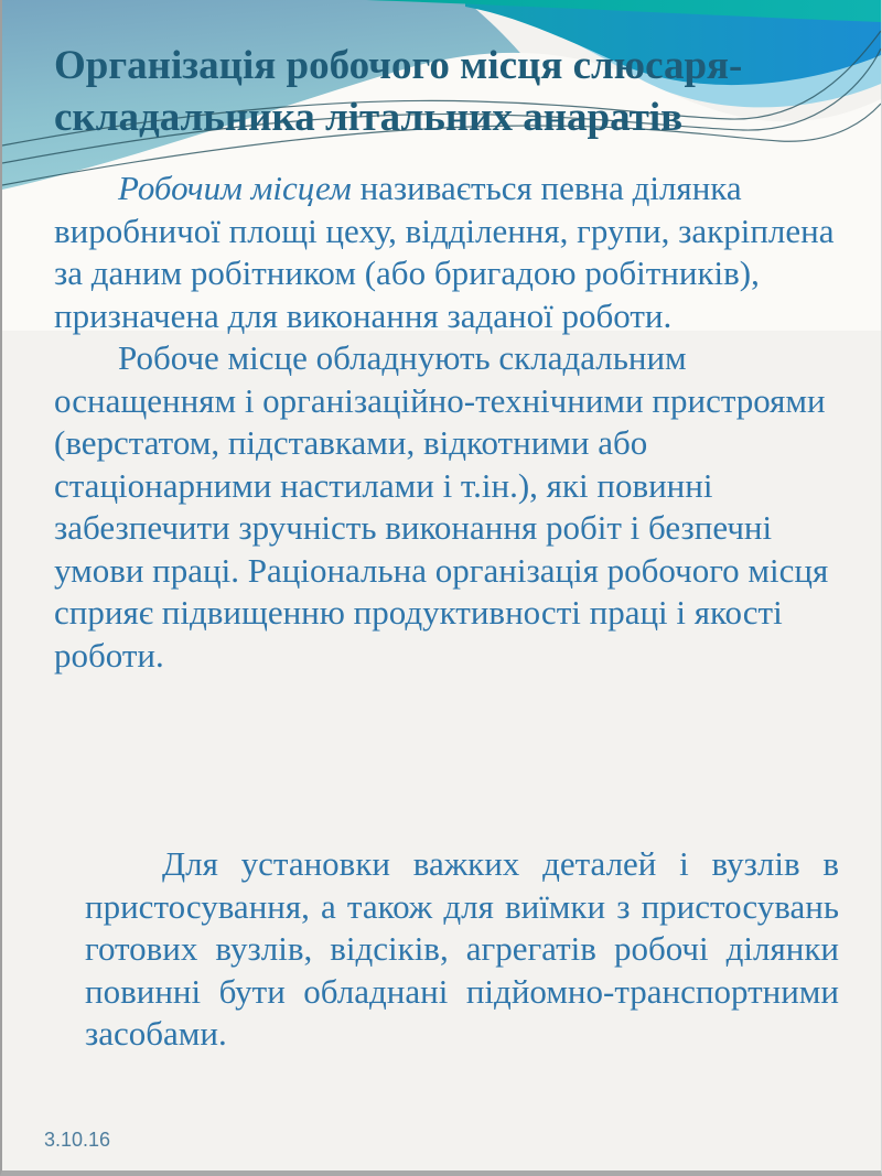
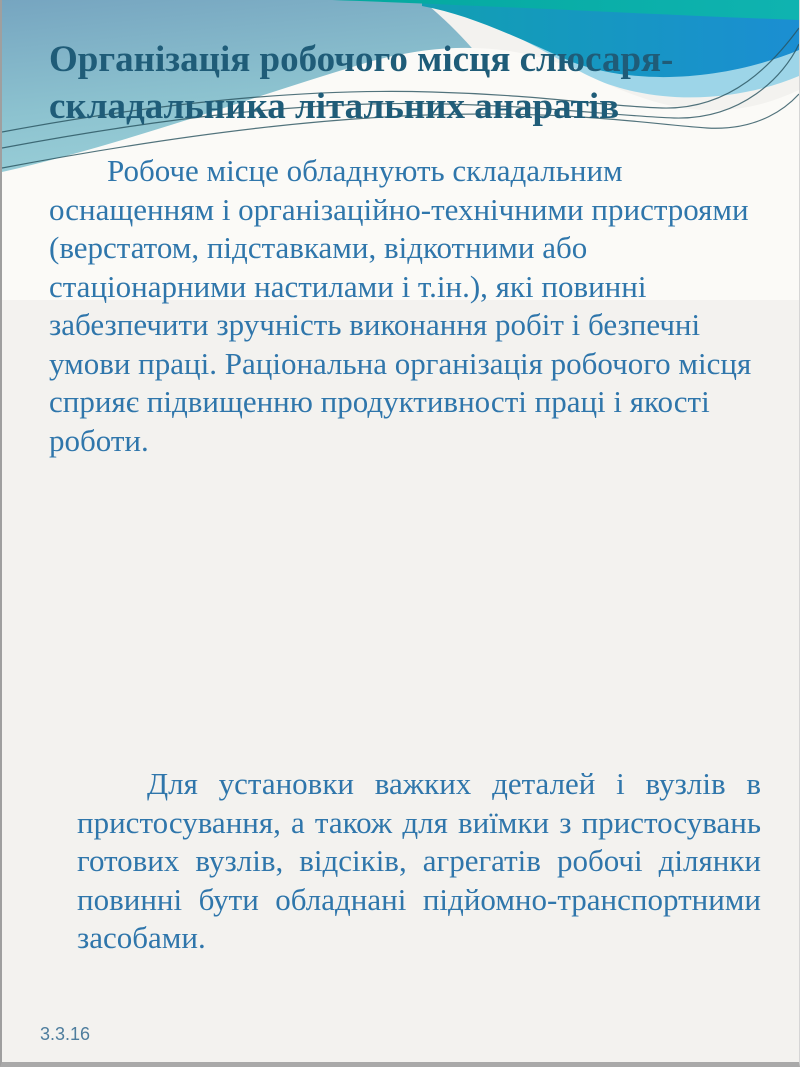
  Організація робочого місця слюсаря-
  складальника літальних анаратів
- Робочим місцем називається певна ділянка виробничої площі цеху, відділення, групи, закріплена за даним робітником (або бригадою робітників), призначена для виконання заданої роботи.
  Робоче місце обладнують складальним оснащенням і організаційно-технічними пристроями (верстатом, підставками, відкотними або стаціонарними настилами і т.ін.), які повинні забезпечити зручність виконання робіт і безпечні умови праці. Раціональна організація робочого місця сприяє підвищенню продуктивності праці і якості роботи.
  Для установки важких деталей і вузлів в пристосування, а також для виїмки з пристосувань готових вузлів, відсіків, агрегатів робочі ділянки повинні бути обладнані підйомно-транспортними засобами.
- 3.10.16
+ 3.3.16
